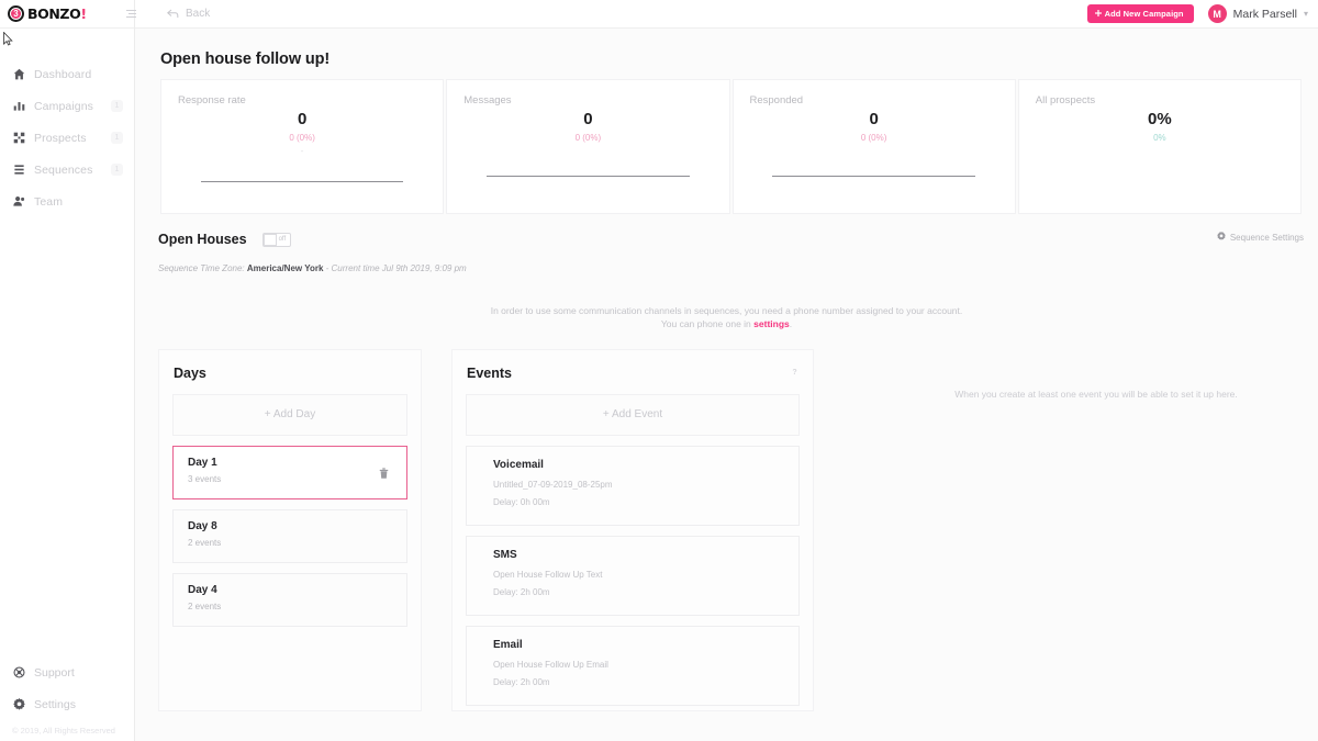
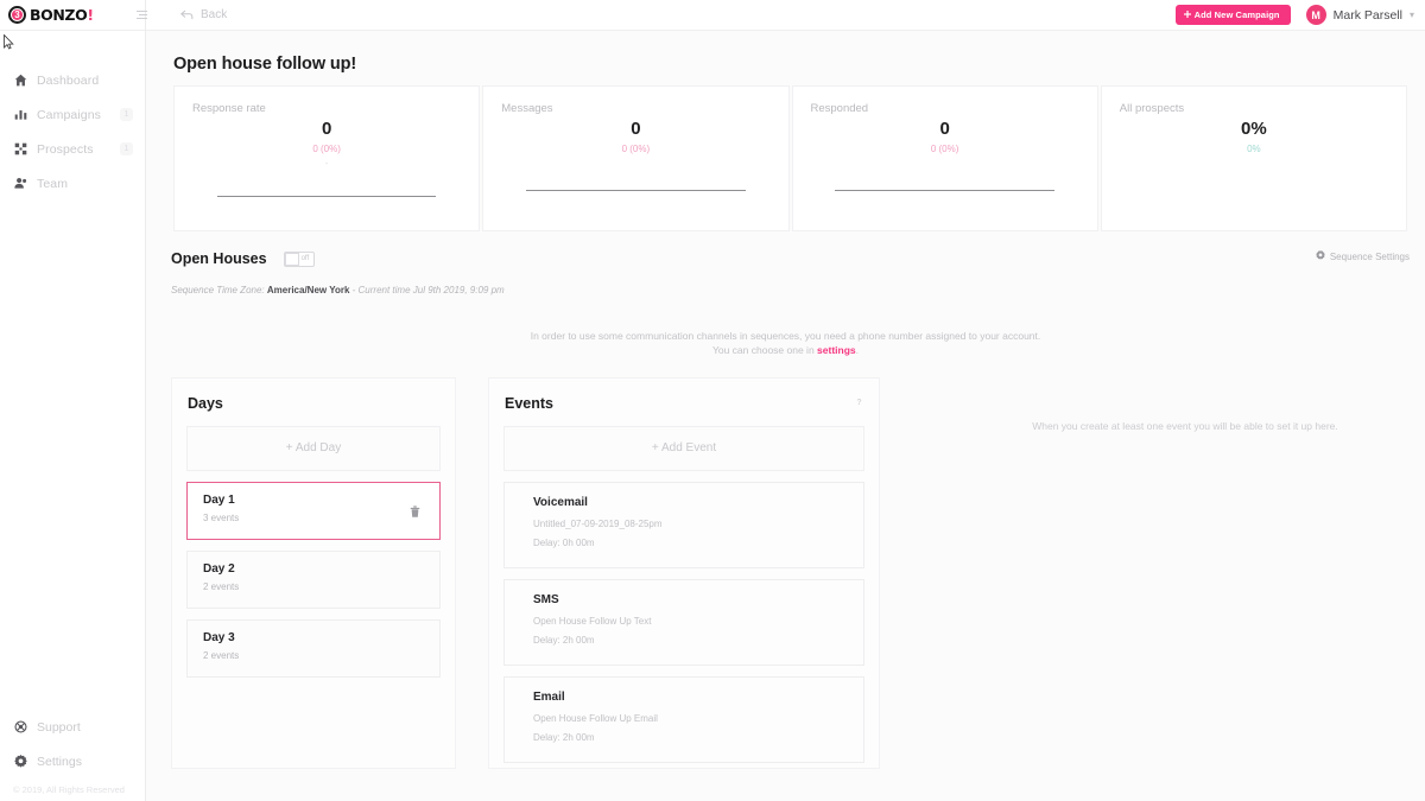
  3
  BONZO!
  Dashboard
  Campaigns
  Prospects
- Sequences
  Team
  Support
  Settings
  © 2019, All Rights Reserved
  Back
  Add New Campaign
  M
  Mark Parsell
  ▾
  Open house follow up!
  Response rate
  0
  0 (0%)
  Messages
  0
  0 (0%)
  Responded
  0
  0 (0%)
  All prospects
  0%
  0%
  Open Houses
  Sequence Settings
  Sequence Time Zone: America/New York - Current time Jul 9th 2019, 9:09 pm
  In order to use some communication channels in sequences, you need a phone number assigned to your account.
- You can phone one in settings.
+ You can choose one in settings.
  Days
  + Add Day
  Day 1
  3 events
- Day 8
+ Day 2
  2 events
- Day 4
+ Day 3
  2 events
  Events
  + Add Event
  Voicemail
  Untitled_07-09-2019_08-25pm
  Delay: 0h 00m
  SMS
  Open House Follow Up Text
  Delay: 2h 00m
  Email
  Open House Follow Up Email
  Delay: 2h 00m
  When you create at least one event you will be able to set it up here.
